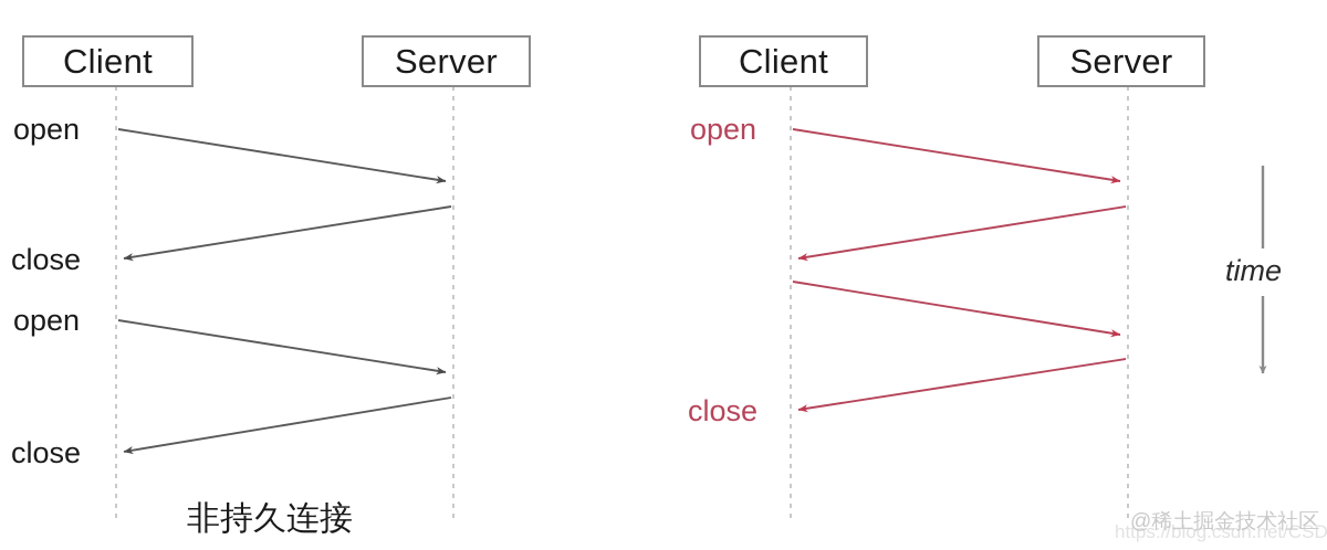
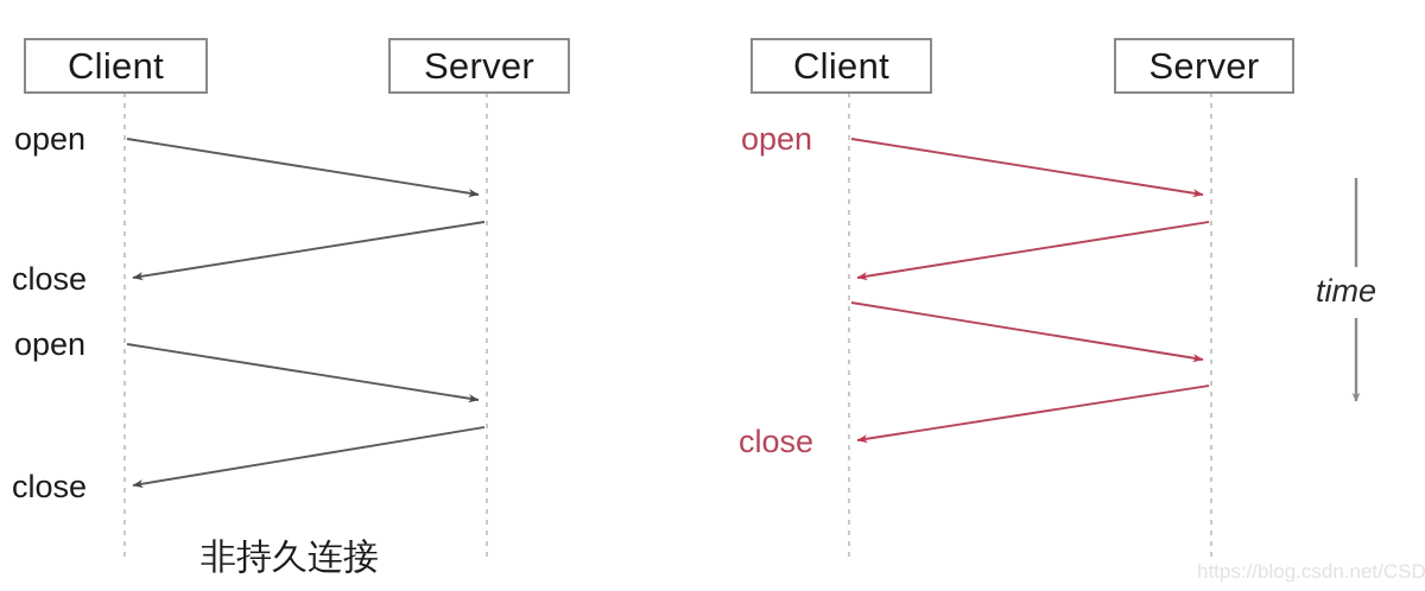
  Client
  Server
  open
  close
  open
  close
  非持久连接
  Client
  Server
  open
  close
  time
  https://blog.csdn.net/CSD
- @稀土掘金技术社区
